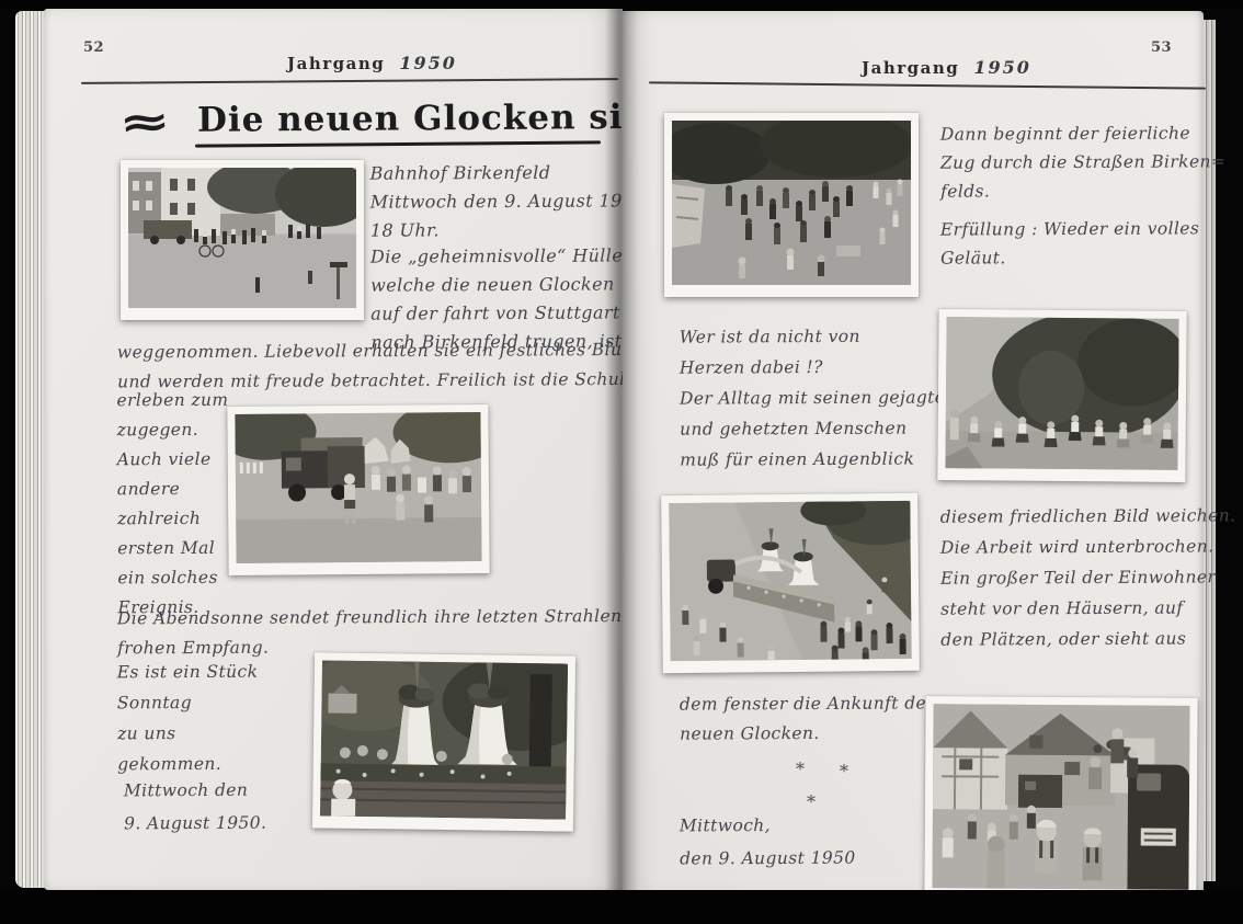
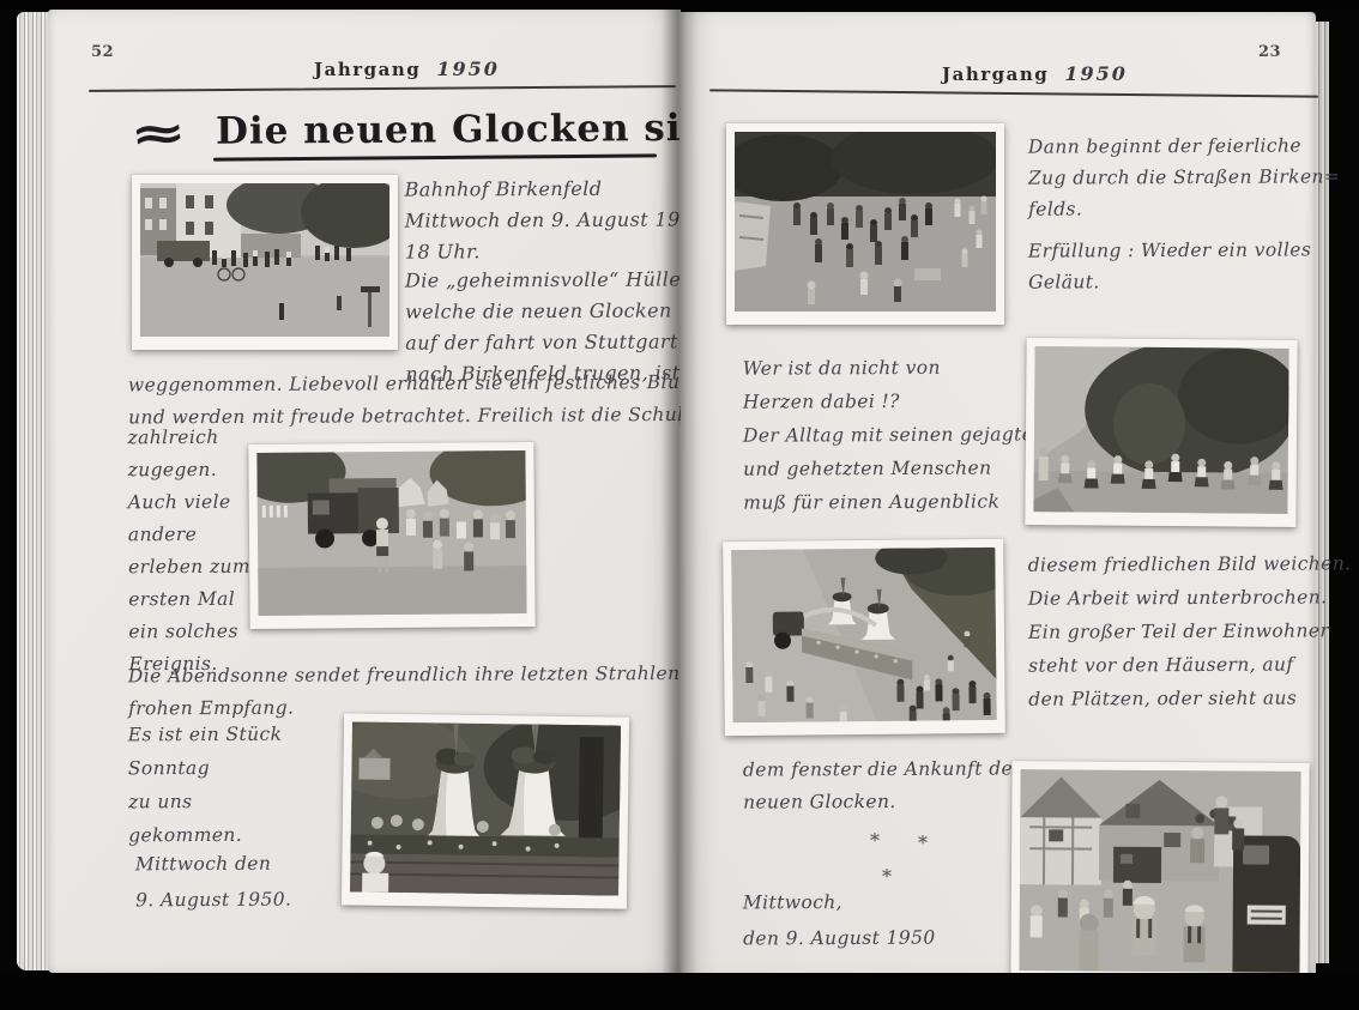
  52
  Jahrgang 1950
  Die neuen Glocken s
  Bahnhof Birkenfeld
  Mittwoch den 9. August
  18 Uhr.
  Die „geheimnisvolle“ Hül
  welche die neuen Glocke
  auf der fahrt von Stuttga
  nach Birkenfeld trugen, i
  weggenommen. Liebevoll erhalten sie ein festliches B
  und werden mit freude betrachtet. Freilich ist die Sch
- erleben zum
+ zahlreich
  zugegen.
  Auch viele
  andere
- zahlreich
+ erleben zum
  ersten Mal
  ein solches
  Ereignis.
  Die Abendsonne sendet freundlich ihre letzten Strahl
  frohen Empfang.
  Es ist ein Stück
  Sonntag
  zu uns
  gekommen.
  Mittwoch den
  9. August 1950.
- 53
+ 23
  Jahrgang 1950
  Dann beginnt der feierliche
  Zug durch die Straßen Birken=
  felds.
  Erfüllung : Wieder ein volles
  Geläut.
  Wer ist da nicht von
  Herzen dabei !?
  Der Alltag mit seinen gejagt
  und gehetzten Menschen
  muß für einen Augenblick
  diesem friedlichen Bild weichen.
  Die Arbeit wird unterbrochen.
  Ein großer Teil der Einwohner
  steht vor den Häusern, auf
  den Plätzen, oder sieht aus
  dem fenster die Ankunft de
  neuen Glocken.
  *
  *
  *
  Mittwoch,
  den 9. August 1950
